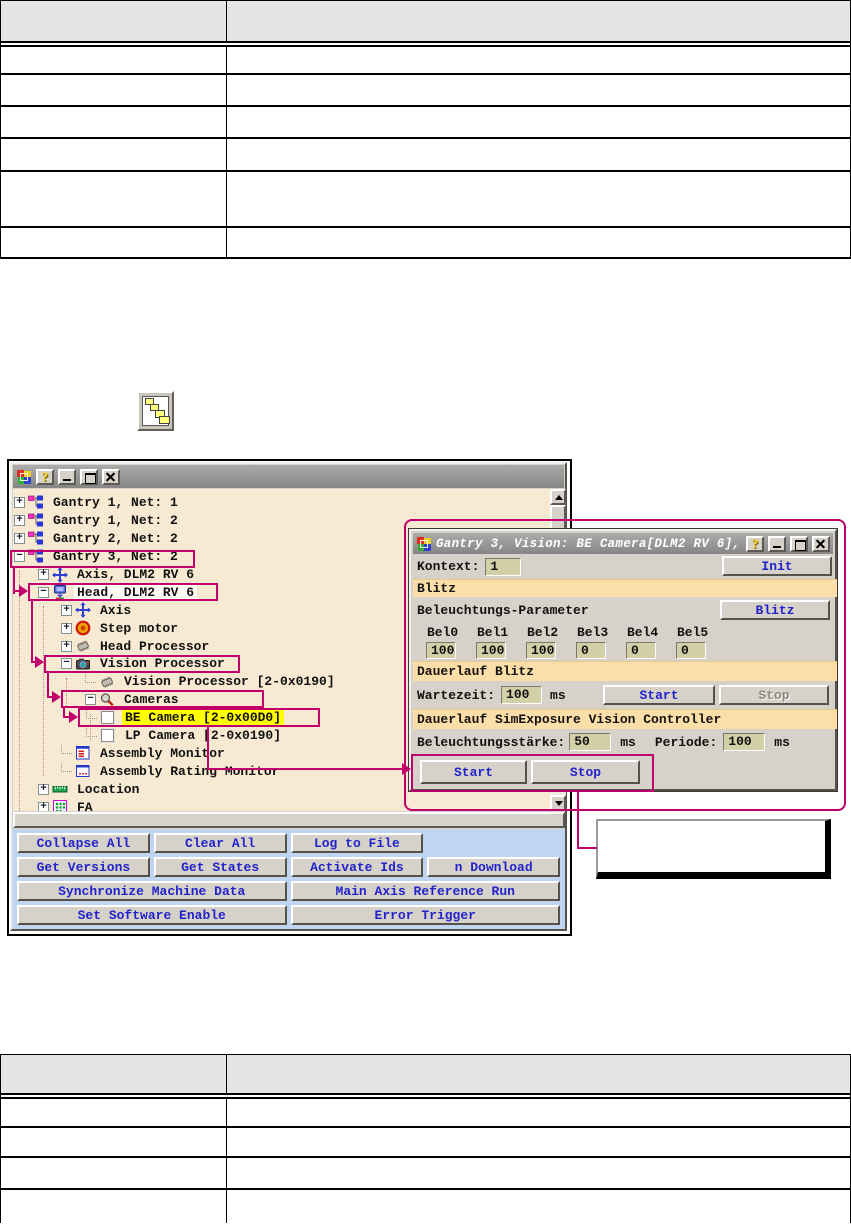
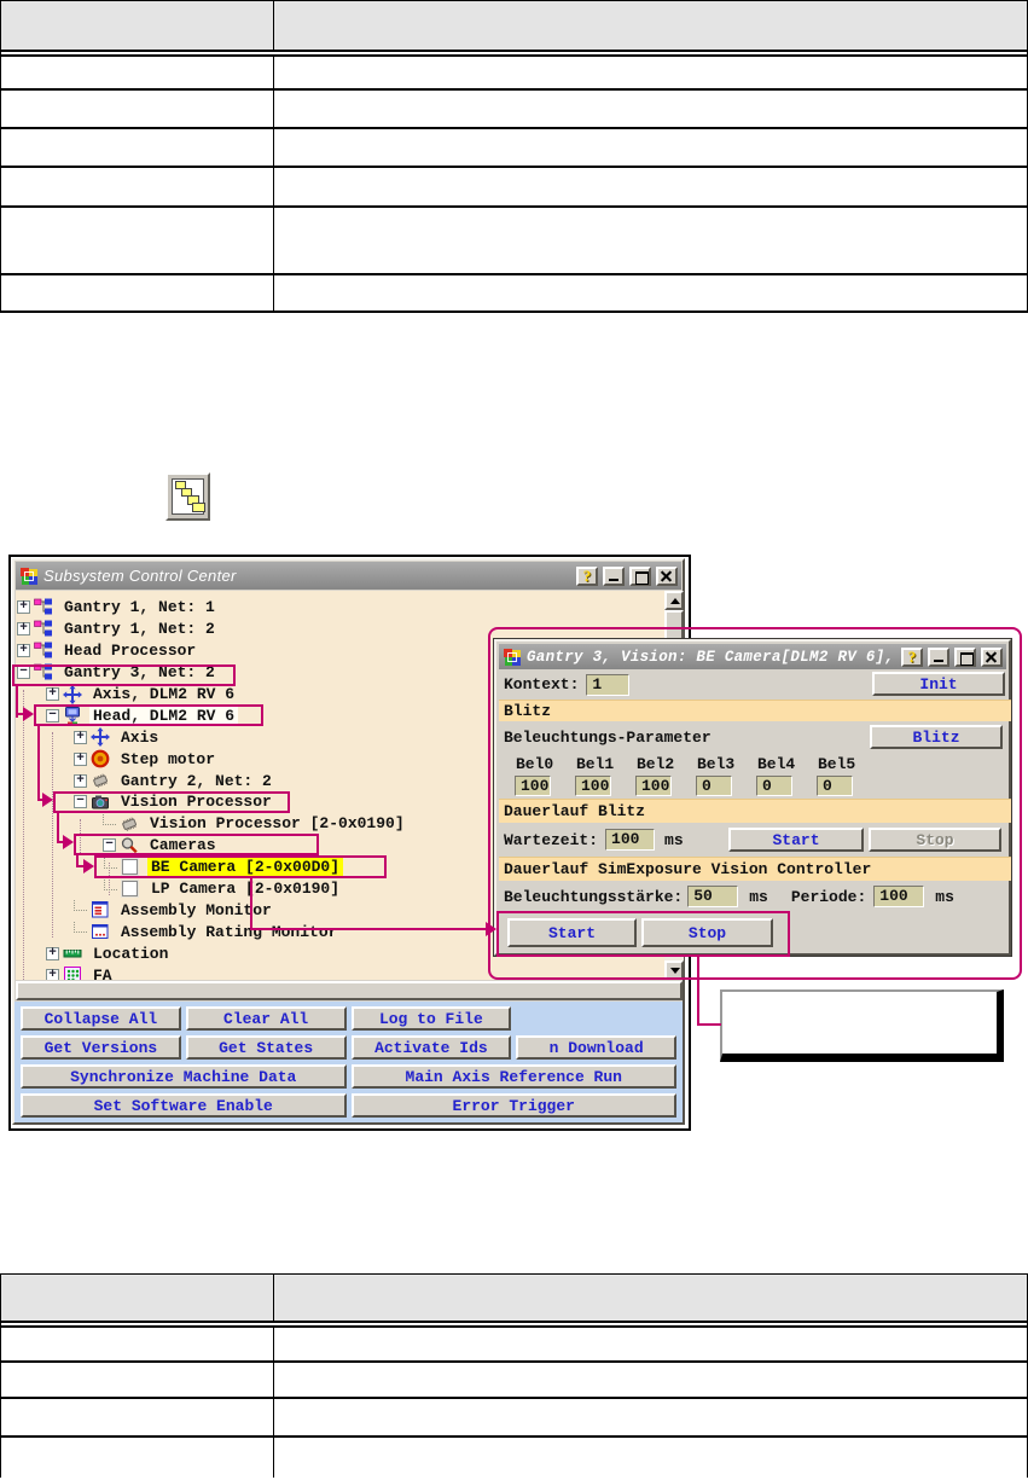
+ Subsystem Control Center
  ?
  +
  Gantry 1, Net: 1
  +
  Gantry 1, Net: 2
  +
- Gantry 2, Net: 2
+ Head Processor
  −
  Gantry 3, Net: 2
  +
  Axis, DLM2 RV 6
  −
  Head, DLM2 RV 6
  +
  Axis
  +
  Step motor
  +
- Head Processor
+ Gantry 2, Net: 2
  −
  Vision Processor
  Vision Processor [2-0x0190]
  −
  Cameras
  BE Camera [2-0x00D0]
  LP Camera2-0x0190]
  Assembly Monitor
  Assembly Rating Monitor
  +
  Location
  +
  FA
  Collapse All
  Clear All
  Log to File
  Get Versions
  Get States
  Activate Ids
  n Download
  Synchronize Machine Data
  Main Axis Reference Run
  Set Software Enable
  Error Trigger
  Gantry 3, Vision: BE Camera[DLM2 RV 6],
  ?
  Kontext:
  1
  Init
  Blitz
  Beleuchtungs-Parameter
  Blitz
  Bel0
  Bel1
  Bel2
  Bel3
  Bel4
  Bel5
  100
  100
  100
  0
  0
  0
  Dauerlauf Blitz
  Wartezeit:
  100
  ms
  Start
  Stop
  Dauerlauf SimExposure Vision Controller
  Beleuchtungsstärke:
  50
  ms
  Periode:
  100
  ms
  Start
  Stop
